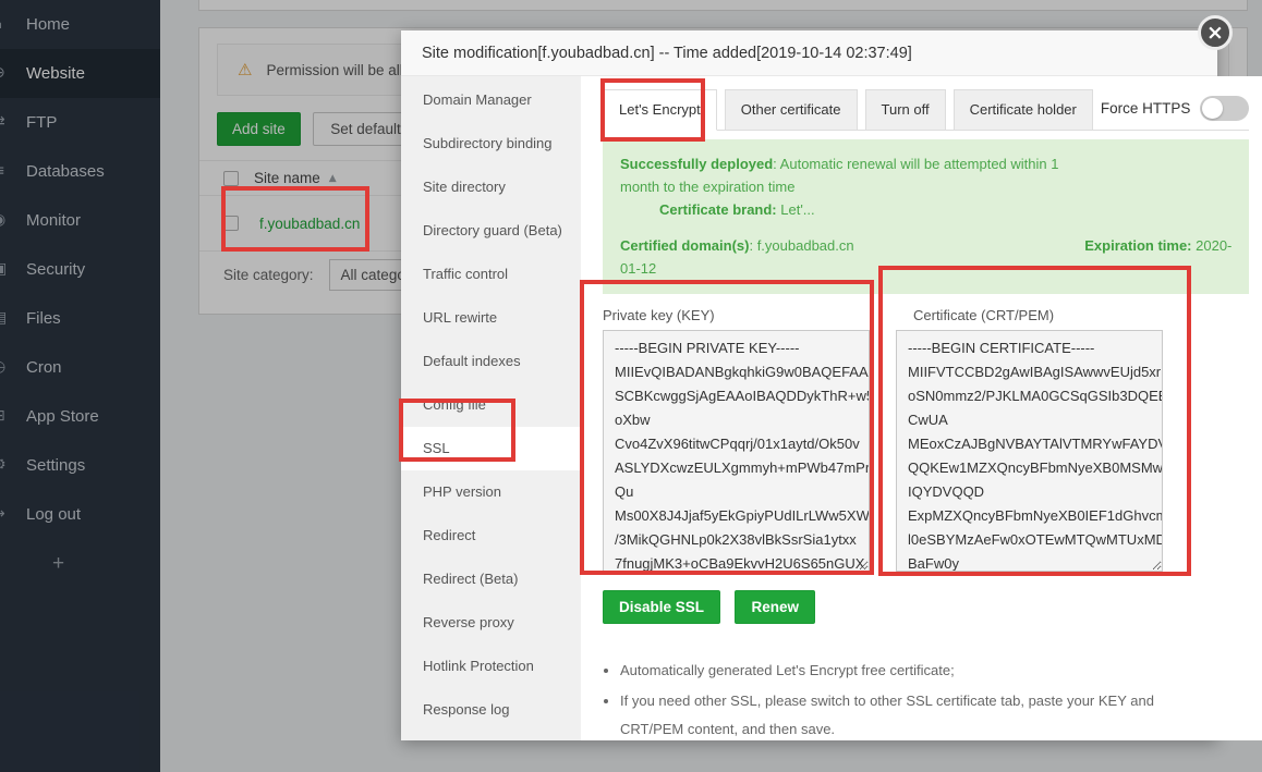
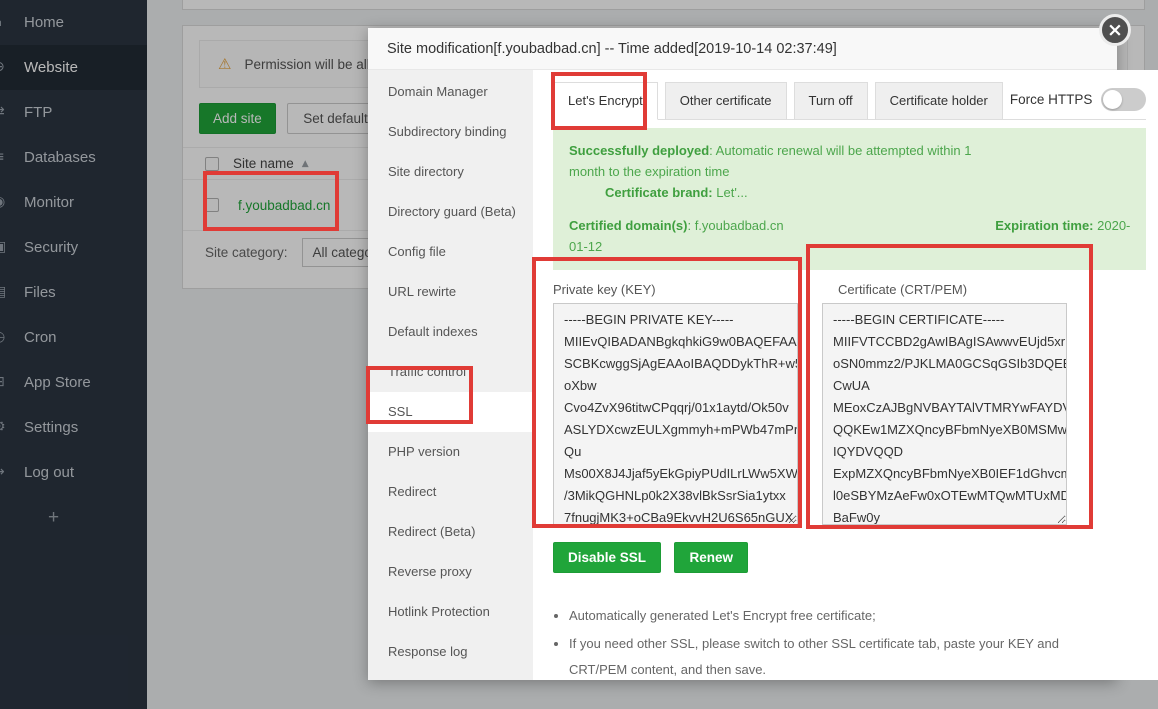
  Home
  Website
  FTP
  Databases
  Monitor
  Security
  Files
  Cron
  App Store
  Settings
  Log out
  +
  ⚠
  Permission will be al
  Add site Set default
  Site name
  ▲
  f.youbadbad.cn
  Site category:
  All categ
  ×
  Site modification[f.youbadbad.cn] -- Time added[2019-10-14 02:37:49]
  Domain Manager
  Subdirectory binding
  Site directory
  Directory guard (Beta)
- Traffic control
+ Config file
  URL rewirte
  Default indexes
- Config file
+ Traffic control
  SSL
  PHP version
  Redirect
  Redirect (Beta)
  Reverse proxy
  Hotlink Protection
  Response log
  Let's Encrypt
  Other certificate
  Turn off
  Certificate holder
  Force HTTPS
  Successfully deployed: Automatic renewal will be attempted within 1 month to the expiration time
  Certificate brand: Let'...
  Certified domain(s): f.youbadbad.cn
  Expiration time: 2020-
  01-12
  Private key (KEY)
  -----BEGIN PRIVATE KEY-----
  Certificate (CRT/PEM)
  -----BEGIN CERTIFICATE-----
  Disable SSL Renew
  Automatically generated Let's Encrypt free certificate;
  If you need other SSL, please switch to other SSL certificate tab, paste your KEY and CRT/PEM content, and then save.
